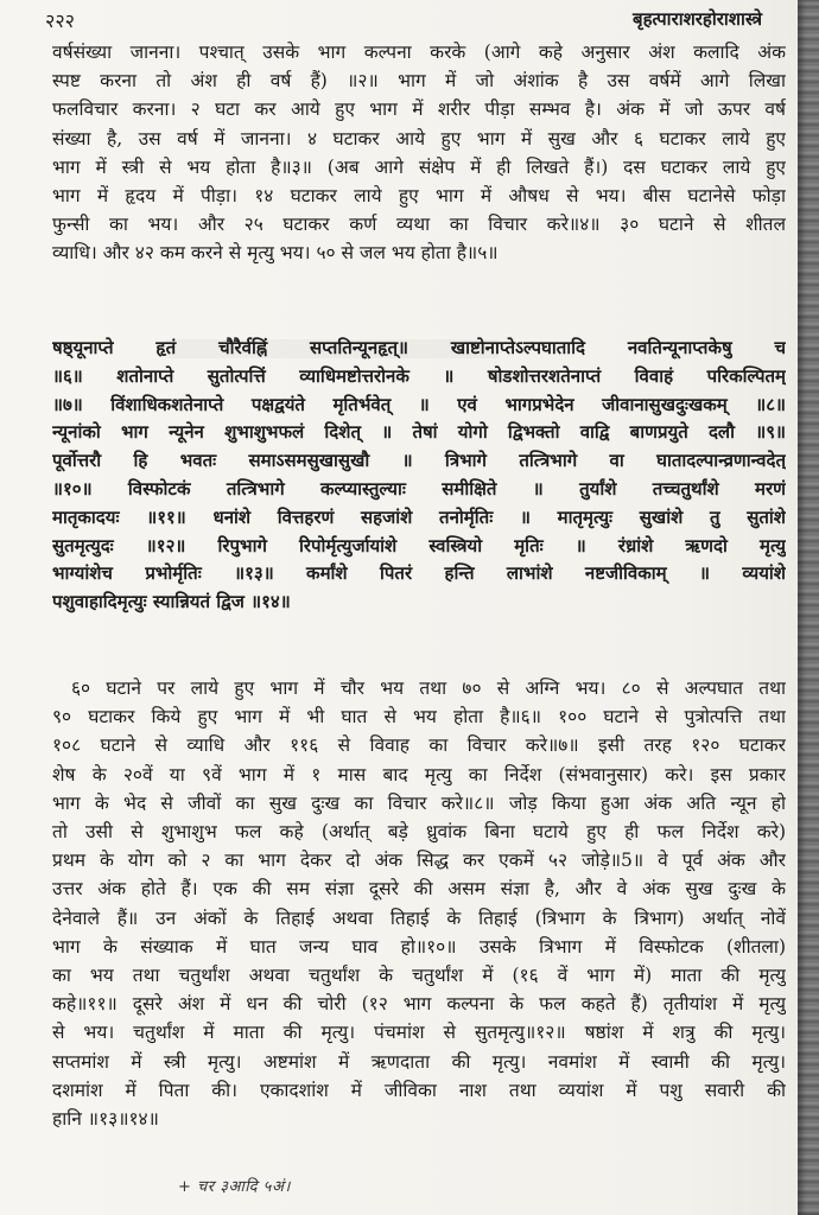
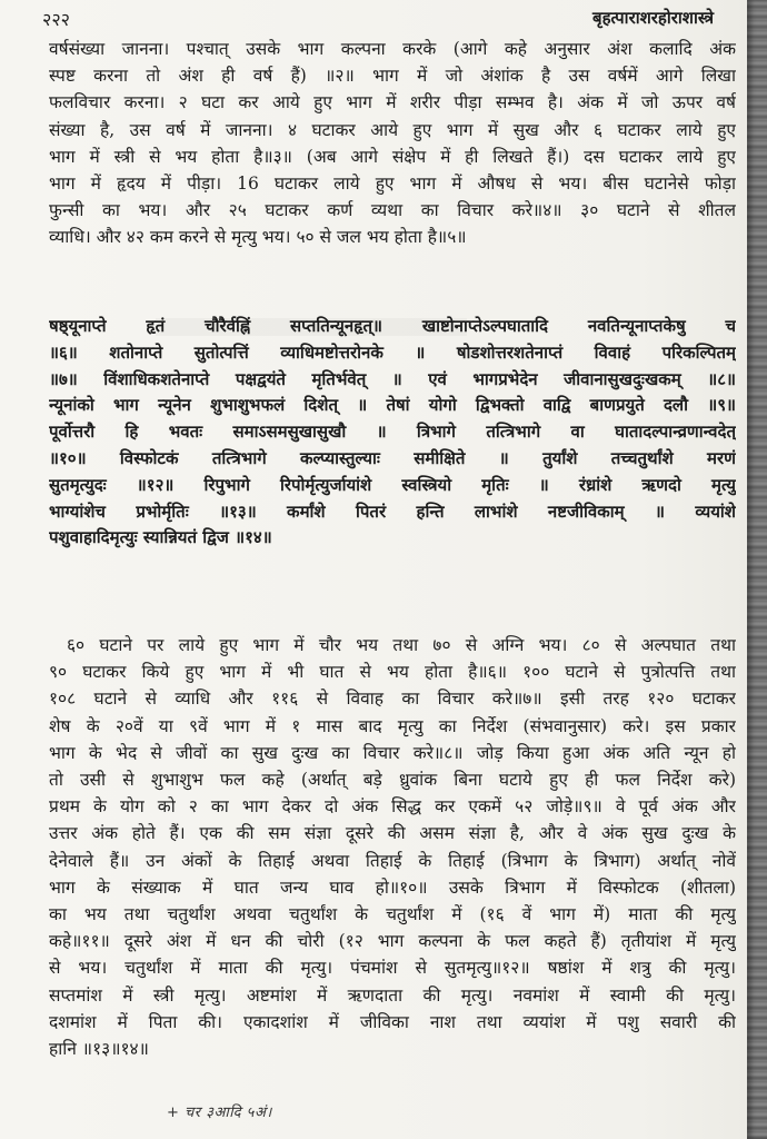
  २२२
  बृहत्पाराशरहोराशास्त्रे
  वर्षसंख्या जानना। पश्चात् उसके भाग कल्पना करके (आगे कहे अनुसार अंश कलादि अंक
  स्पष्ट करना तो अंश ही वर्ष हैं) ॥२॥ भाग में जो अंशांक है उस वर्षमें आगे लिखा
  फलविचार करना। २ घटा कर आये हुए भाग में शरीर पीड़ा सम्भव है। अंक में जो ऊपर वर्ष
  संख्या है, उस वर्ष में जानना। ४ घटाकर आये हुए भाग में सुख और ६ घटाकर लाये हुए
  भाग में स्त्री से भय होता है॥३॥ (अब आगे संक्षेप में ही लिखते हैं।) दस घटाकर लाये हुए
- भाग में हृदय में पीड़ा। १४ घटाकर लाये हुए भाग में औषध से भय। बीस घटानेसे फोड़ा
+ भाग में हृदय में पीड़ा। 16 घटाकर लाये हुए भाग में औषध से भय। बीस घटानेसे फोड़ा
  फुन्सी का भय। और २५ घटाकर कर्ण व्यथा का विचार करे॥४॥ ३० घटाने से शीतल
  व्याधि। और ४२ कम करने से मृत्यु भय। ५० से जल भय होता है॥५॥
  षष्ठ्यूनाप्ते हृतं चौरैर्वह्निं सप्ततिन्यूनहृत्॥ खाष्टोनाप्तेऽल्पघातादि नवतिन्यूनाप्तकेषु च
  ॥६॥ शतोनाप्ते सुतोत्पत्तिं व्याधिमष्टोत्तरोनके ॥ षोडशोत्तरशतेनाप्तं विवाहं परिकल्पितम्
  ॥७॥ विंशाधिकशतेनाप्ते पक्षद्वयंते मृतिर्भवेत् ॥ एवं भागप्रभेदेन जीवानासुखदुःखकम् ॥८॥
  न्यूनांको भाग न्यूनेन शुभाशुभफलं दिशेत् ॥ तेषां योगो द्विभक्तो वाद्वि बाणप्रयुते दलौ ॥९॥
  पूर्वोत्तरौ हि भवतः समाऽसमसुखासुखौ ॥ त्रिभागे तत्त्रिभागे वा घातादल्पान्व्रणान्वदेत्
  ॥१०॥ विस्फोटकं तत्त्रिभागे कल्प्यास्तुल्याः समीक्षिते ॥ तुर्यांशे तच्चतुर्थांशे मरणं
- मातृकादयः ॥११॥ धनांशे वित्तहरणं सहजांशे तनोर्मृतिः ॥ मातृमृत्युः सुखांशे तु सुतांशे
  सुतमृत्युदः ॥१२॥ रिपुभागे रिपोर्मृत्युर्जायांशे स्वस्त्रियो मृतिः ॥ रंध्रांशे ऋणदो मृत्यु
  भाग्यांशेच प्रभोर्मृतिः ॥१३॥ कर्मांशे पितरं हन्ति लाभांशे नष्टजीविकाम् ॥ व्ययांशे
  पशुवाहादिमृत्युः स्यान्नियतं द्विज ॥१४॥
  ६० घटाने पर लाये हुए भाग में चौर भय तथा ७० से अग्नि भय। ८० से अल्पघात तथा
  ९० घटाकर किये हुए भाग में भी घात से भय होता है॥६॥ १०० घटाने से पुत्रोत्पत्ति तथा
  १०८ घटाने से व्याधि और ११६ से विवाह का विचार करे॥७॥ इसी तरह १२० घटाकर
  शेष के २०वें या ९वें भाग में १ मास बाद मृत्यु का निर्देश (संभवानुसार) करे। इस प्रकार
  भाग के भेद से जीवों का सुख दुःख का विचार करे॥८॥ जोड़ किया हुआ अंक अति न्यून हो
  तो उसी से शुभाशुभ फल कहे (अर्थात् बड़े ध्रुवांक बिना घटाये हुए ही फल निर्देश करे)
- प्रथम के योग को २ का भाग देकर दो अंक सिद्ध कर एकमें ५२ जोड़े॥5॥ वे पूर्व अंक और
+ प्रथम के योग को २ का भाग देकर दो अंक सिद्ध कर एकमें ५२ जोड़े॥९॥ वे पूर्व अंक और
  उत्तर अंक होते हैं। एक की सम संज्ञा दूसरे की असम संज्ञा है, और वे अंक सुख दुःख के
  देनेवाले हैं॥ उन अंकों के तिहाई अथवा तिहाई के तिहाई (त्रिभाग के त्रिभाग) अर्थात् नोवें
  भाग के संख्याक में घात जन्य घाव हो॥१०॥ उसके त्रिभाग में विस्फोटक (शीतला)
  का भय तथा चतुर्थांश अथवा चतुर्थांश के चतुर्थांश में (१६ वें भाग में) माता की मृत्यु
  कहे॥११॥ दूसरे अंश में धन की चोरी (१२ भाग कल्पना के फल कहते हैं) तृतीयांश में मृत्यु
  से भय। चतुर्थांश में माता की मृत्यु। पंचमांश से सुतमृत्यु॥१२॥ षष्ठांश में शत्रु की मृत्यु।
  सप्तमांश में स्त्री मृत्यु। अष्टमांश में ऋणदाता की मृत्यु। नवमांश में स्वामी की मृत्यु।
  दशमांश में पिता की। एकादशांश में जीविका नाश तथा व्ययांश में पशु सवारी की
  हानि ॥१३॥१४॥
  + चर ३आदि ५अं।
